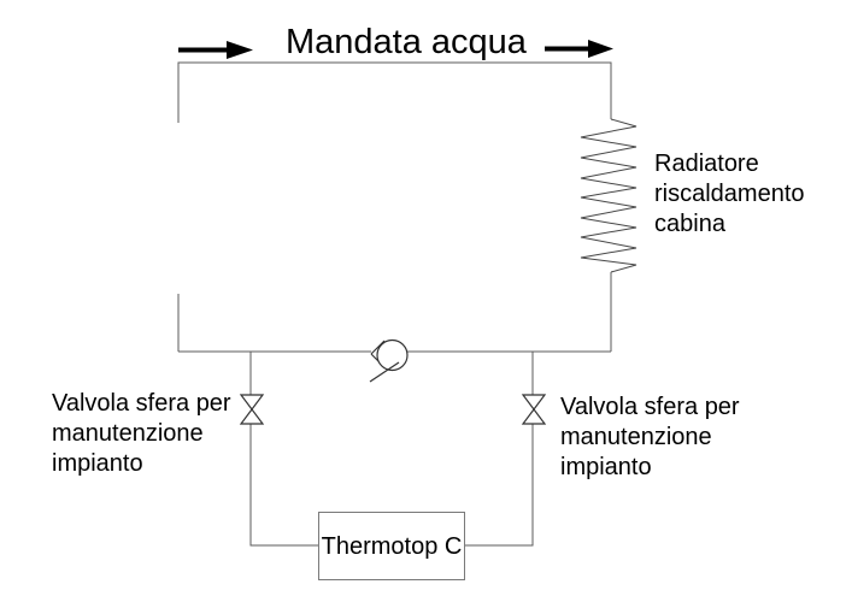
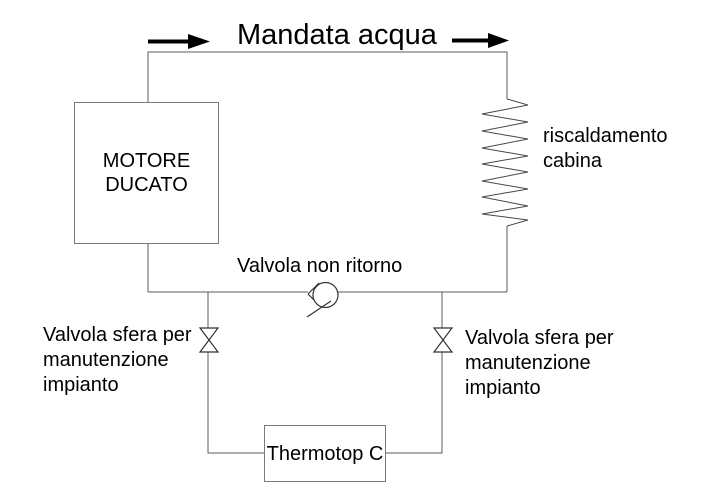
  Mandata acqua
+ MOTORE
+ DUCATO
  Thermotop C
- Radiatore
  riscaldamento
  cabina
+ Valvola non ritorno
  Valvola sfera per
  manutenzione
  impianto
  Valvola sfera per
  manutenzione
  impianto
